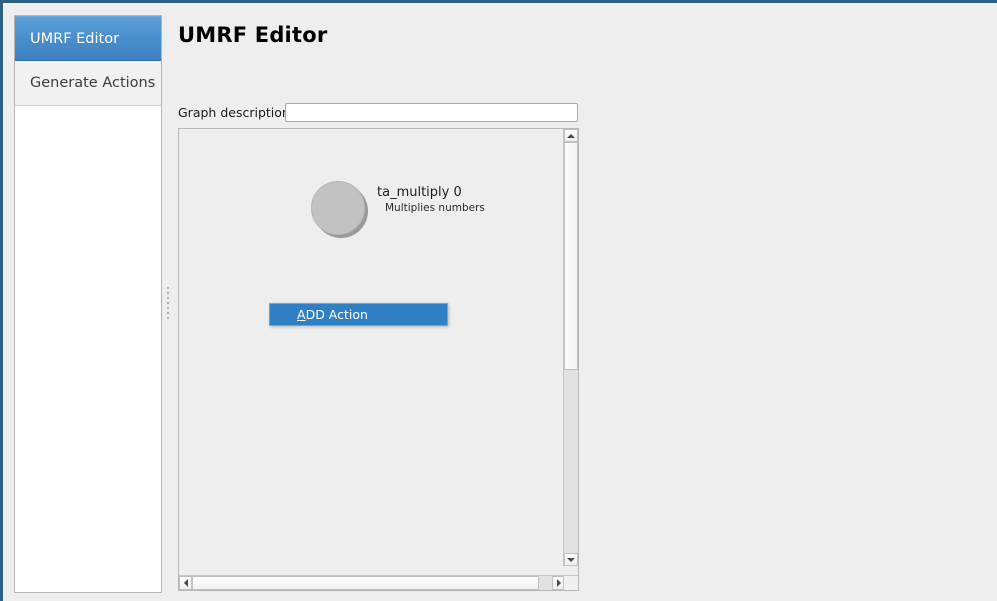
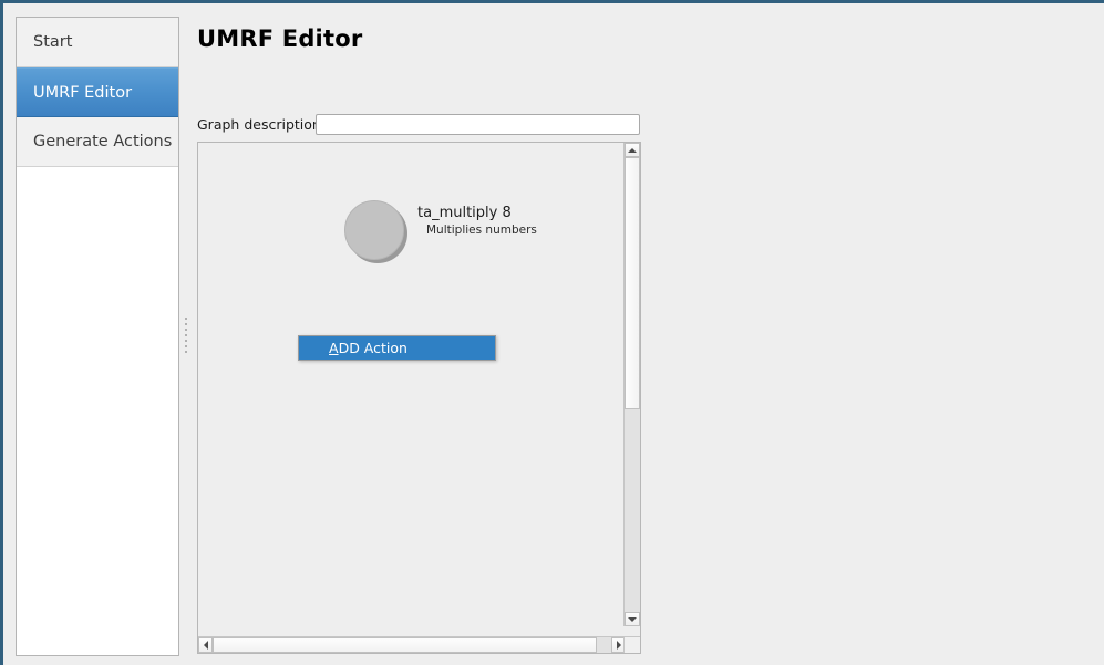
+ Start
  UMRF Editor
  Generate Actions
  UMRF Editor
  Graph descriptio
- ta_multiply 0
+ ta_multiply 8
  Multiplies numbers
  A
  DD Action
